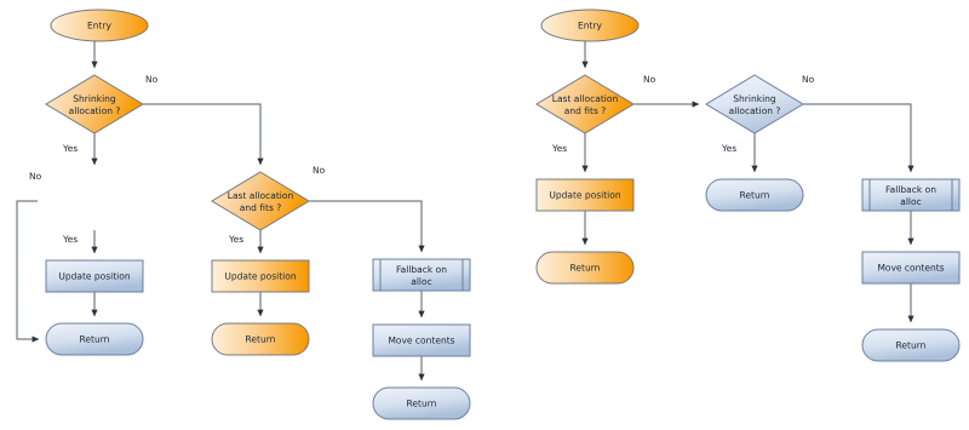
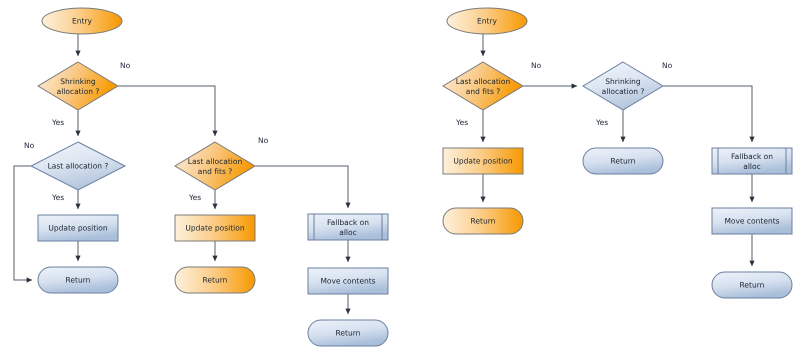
  Entry
  Shrinking
  allocation ?
+ Last allocation ?
  Last allocation
  and fits ?
  Update position
  Return
  Update position
  Return
  Fallback on
  alloc
  Move contents
  Return
  No
  Yes
  No
  Yes
  No
  Yes
  Entry
  Last allocation
  and fits ?
  Shrinking
  allocation ?
  Update position
  Return
  Return
  Fallback on
  alloc
  Move contents
  Return
  No
  Yes
  No
  Yes
